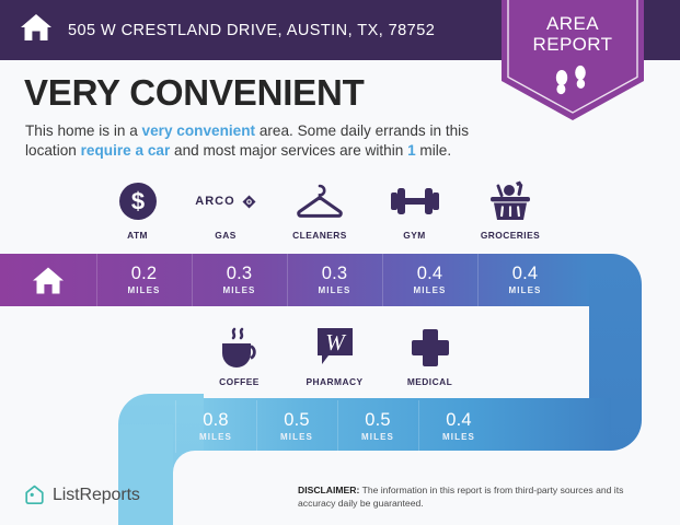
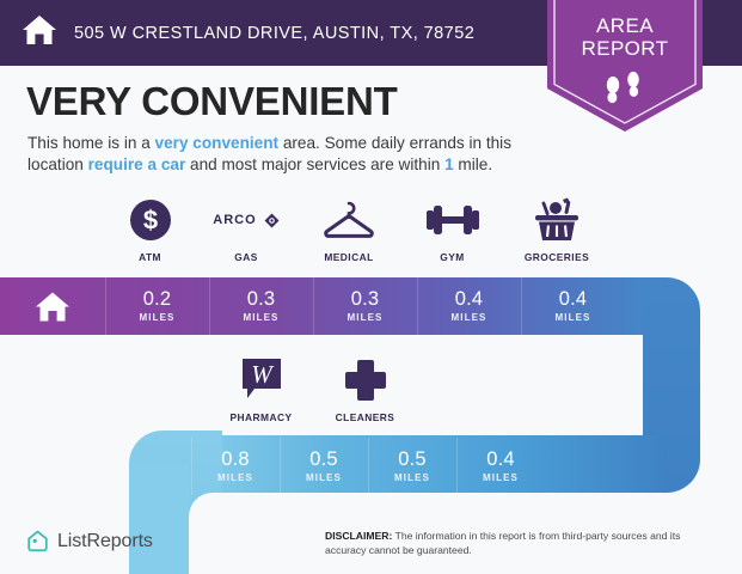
  505 W CRESTLAND DRIVE, AUSTIN, TX, 78752
  AREA
  REPORT
  VERY CONVENIENT
  This home is in a very convenient area. Some daily errands in this location require a car and most major services are within 1 mile.
  0.2
  MILES
  0.3
  MILES
  0.3
  MILES
  0.4
  MILES
  0.4
  MILES
  0.8
  MILES
  0.5
  MILES
  0.5
  MILES
  0.4
  MILES
  $
  ATM
  ARCO
  GAS
- CLEANERS
+ MEDICAL
  GYM
  GROCERIES
- COFFEE
  W
  PHARMACY
- MEDICAL
+ CLEANERS
  ListReports
- DISCLAIMER: The information in this report is from third-party sources and its accuracy daily be guaranteed.
+ DISCLAIMER: The information in this report is from third-party sources and its accuracy cannot be guaranteed.
